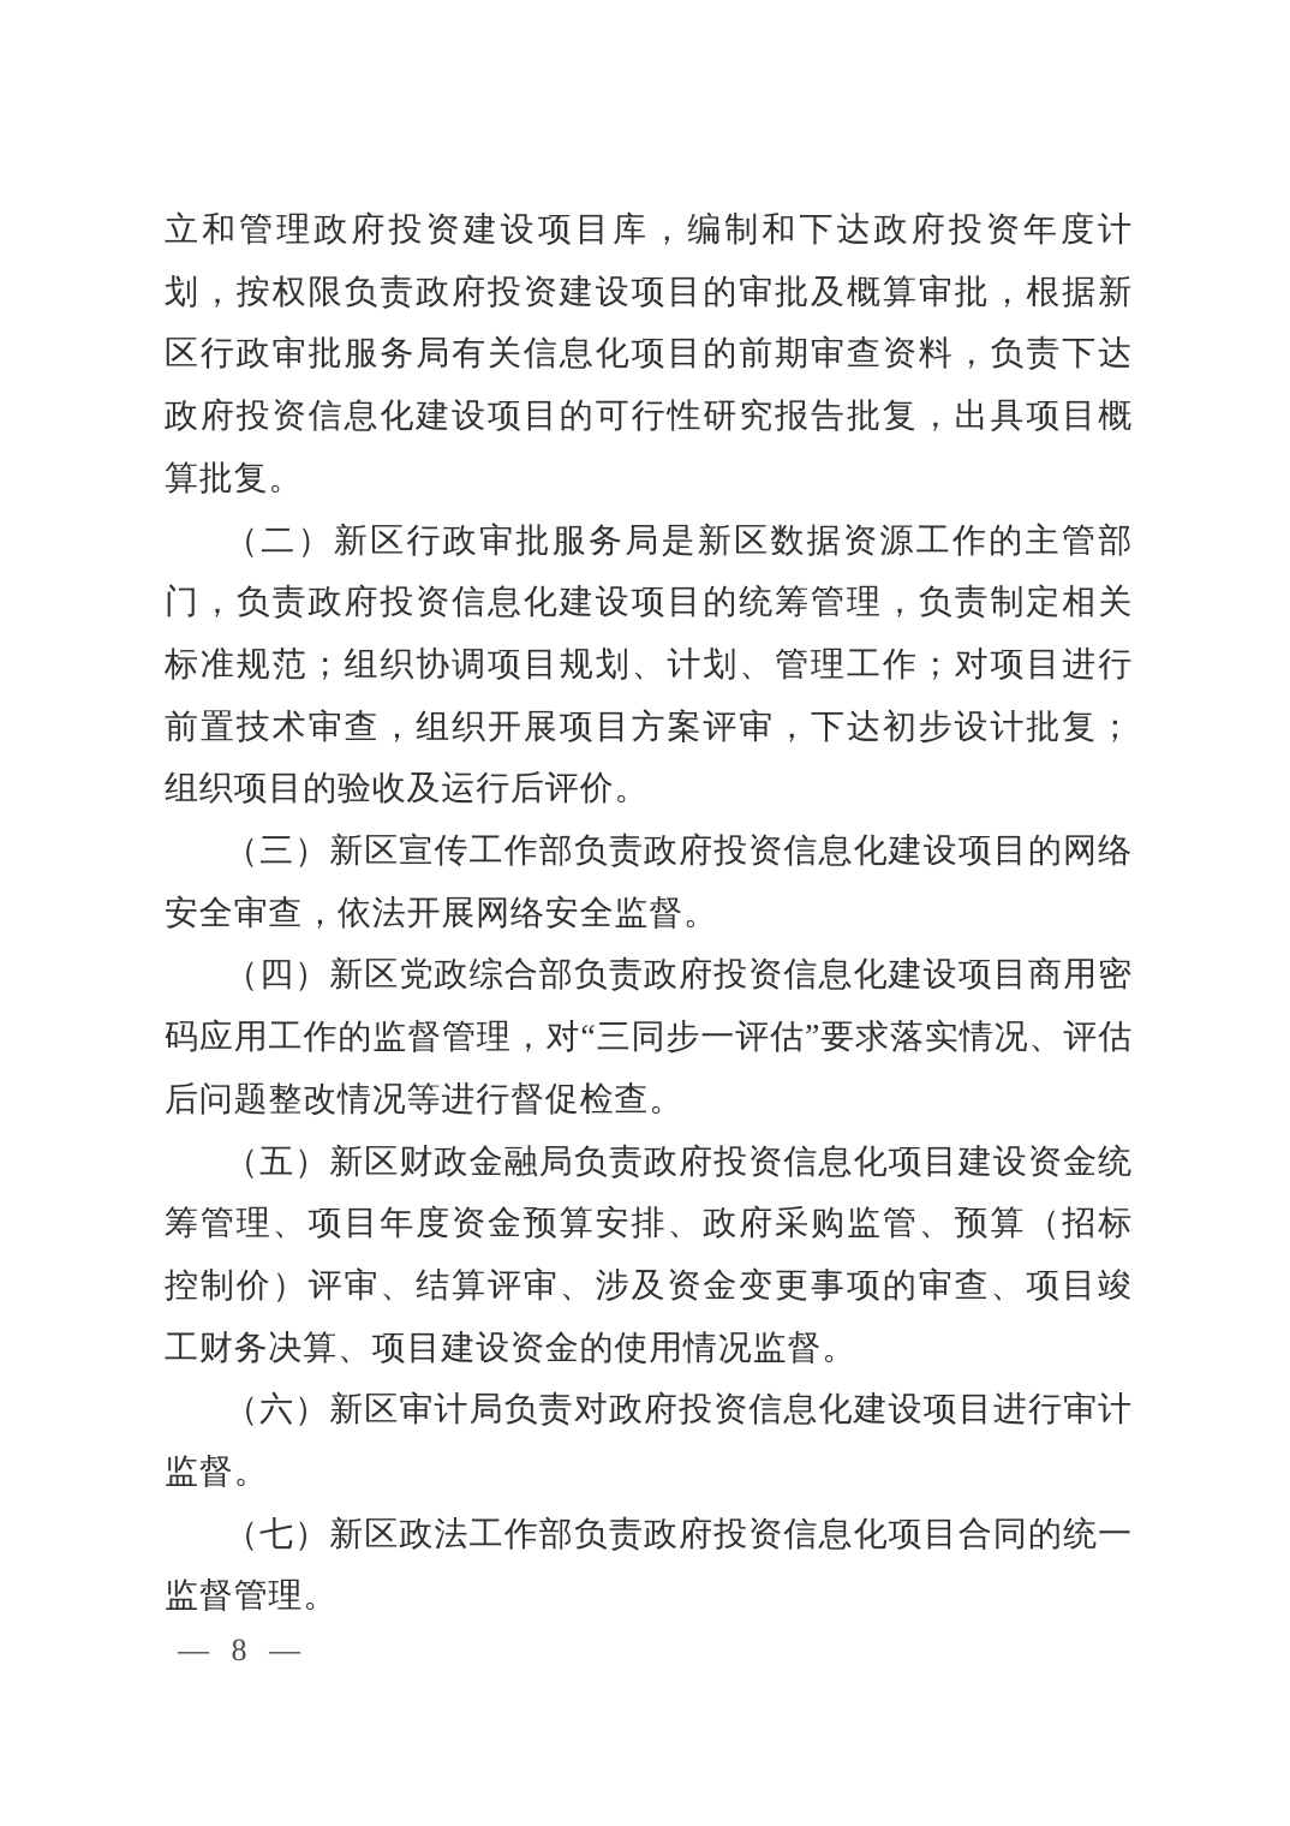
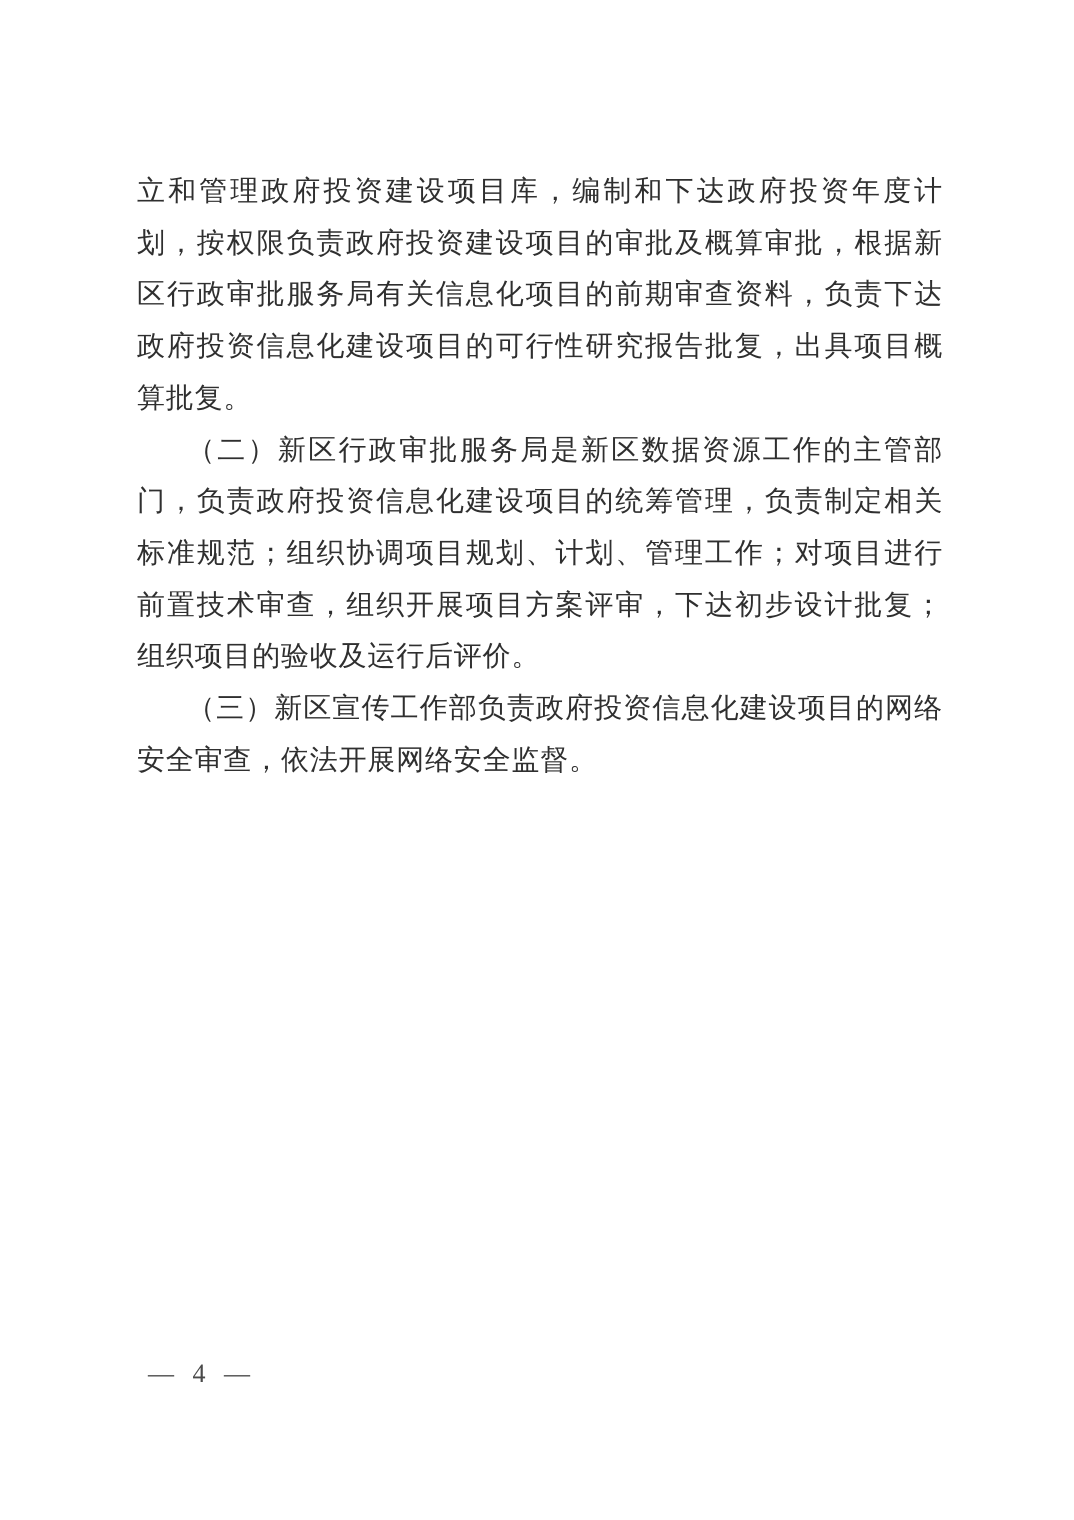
  立和管理政府投资建设项目库，编制和下达政府投资年度计划，按权限负责政府投资建设项目的审批及概算审批，根据新区行政审批服务局有关信息化项目的前期审查资料，负责下达政府投资信息化建设项目的可行性研究报告批复，出具项目概算批复。
  （二）新区行政审批服务局是新区数据资源工作的主管部门，负责政府投资信息化建设项目的统筹管理，负责制定相关标准规范；组织协调项目规划、计划、管理工作；对项目进行前置技术审查，组织开展项目方案评审，下达初步设计批复；组织项目的验收及运行后评价。
  （三）新区宣传工作部负责政府投资信息化建设项目的网络安全审查，依法开展网络安全监督。
- （四）新区党政综合部负责政府投资信息化建设项目商用密码应用工作的监督管理，对“三同步一评估”要求落实情况、评估后问题整改情况等进行督促检查。
- （五）新区财政金融局负责政府投资信息化项目建设资金统筹管理、项目年度资金预算安排、政府采购监管、预算（招标控制价）评审、结算评审、涉及资金变更事项的审查、项目竣工财务决算、项目建设资金的使用情况监督。
- （六）新区审计局负责对政府投资信息化建设项目进行审计监督。
- （七）新区政法工作部负责政府投资信息化项目合同的统一监督管理。
- — 8 —
+ — 4 —
